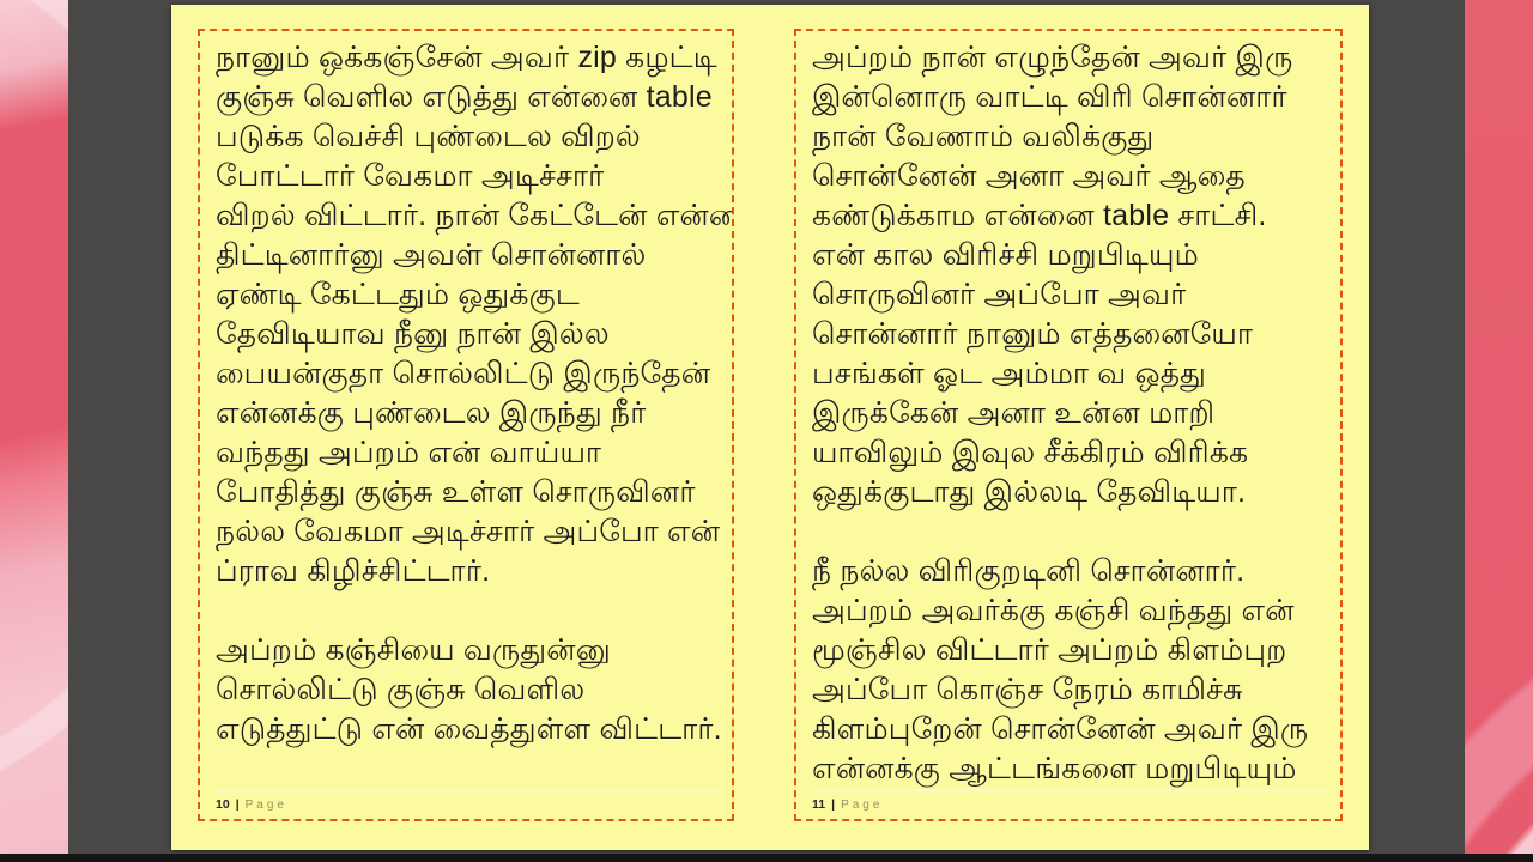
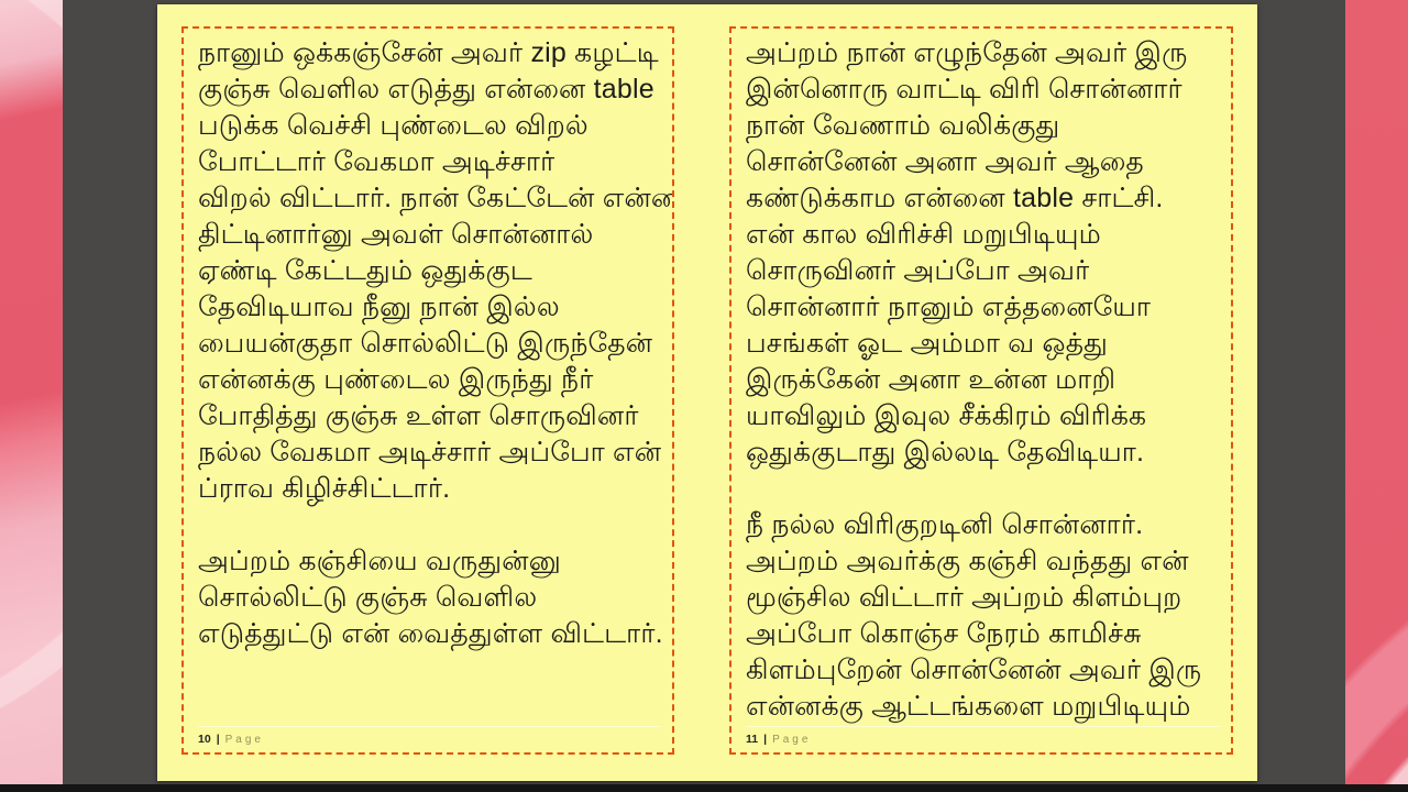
  நானும் ஒக்கஞ்சேன் அவர் zip கழட்டி
  குஞ்சு வெளில எடுத்து என்னை table
  படுக்க வெச்சி புண்டைல விறல்
  போட்டார் வேகமா அடிச்சார்
  விறல் விட்டார். நான் கேட்டேன் என்ன
  திட்டினார்னு அவள் சொன்னால்
  ஏண்டி கேட்டதும் ஒதுக்குட
  தேவிடியாவ நீனு நான் இல்ல
  பையன்குதா சொல்லிட்டு இருந்தேன்
  என்னக்கு புண்டைல இருந்து நீர்
- வந்தது அப்றம் என் வாய்யா
  போதித்து குஞ்சு உள்ள சொருவினர்
  நல்ல வேகமா அடிச்சார் அப்போ என்
  ப்ராவ கிழிச்சிட்டார்.
  அப்றம் கஞ்சியை வருதுன்னு
  சொல்லிட்டு குஞ்சு வெளில
  எடுத்துட்டு என் வைத்துள்ள விட்டார்.
  10
  |
  Page
  அப்றம் நான் எழுந்தேன் அவர் இரு
  இன்னொரு வாட்டி விரி சொன்னார்
  நான் வேணாம் வலிக்குது
  சொன்னேன் அனா அவர் ஆதை
  கண்டுக்காம என்னை table சாட்சி.
  என் கால விரிச்சி மறுபிடியும்
  சொருவினர் அப்போ அவர்
  சொன்னார் நானும் எத்தனையோ
  பசங்கள் ஓட அம்மா வ ஒத்து
  இருக்கேன் அனா உன்ன மாறி
  யாவிலும் இவுல சீக்கிரம் விரிக்க
  ஒதுக்குடாது இல்லடி தேவிடியா.
  நீ நல்ல விரிகுறடினி சொன்னார்.
  அப்றம் அவர்க்கு கஞ்சி வந்தது என்
  மூஞ்சில விட்டார் அப்றம் கிளம்புற
  அப்போ கொஞ்ச நேரம் காமிச்சு
  கிளம்புறேன் சொன்னேன் அவர் இரு
  என்னக்கு ஆட்டங்களை மறுபிடியும்
  11
  |
  Page
